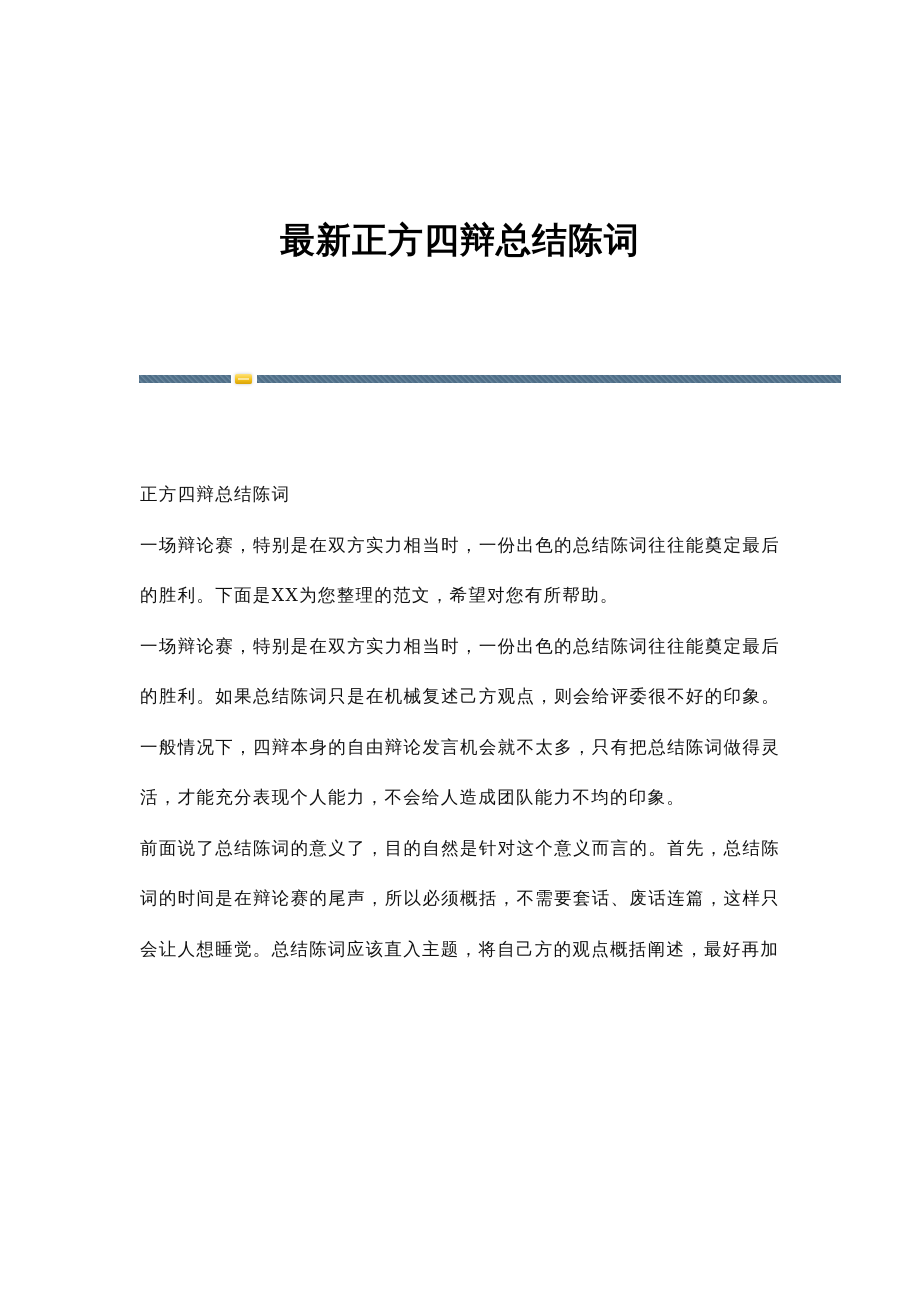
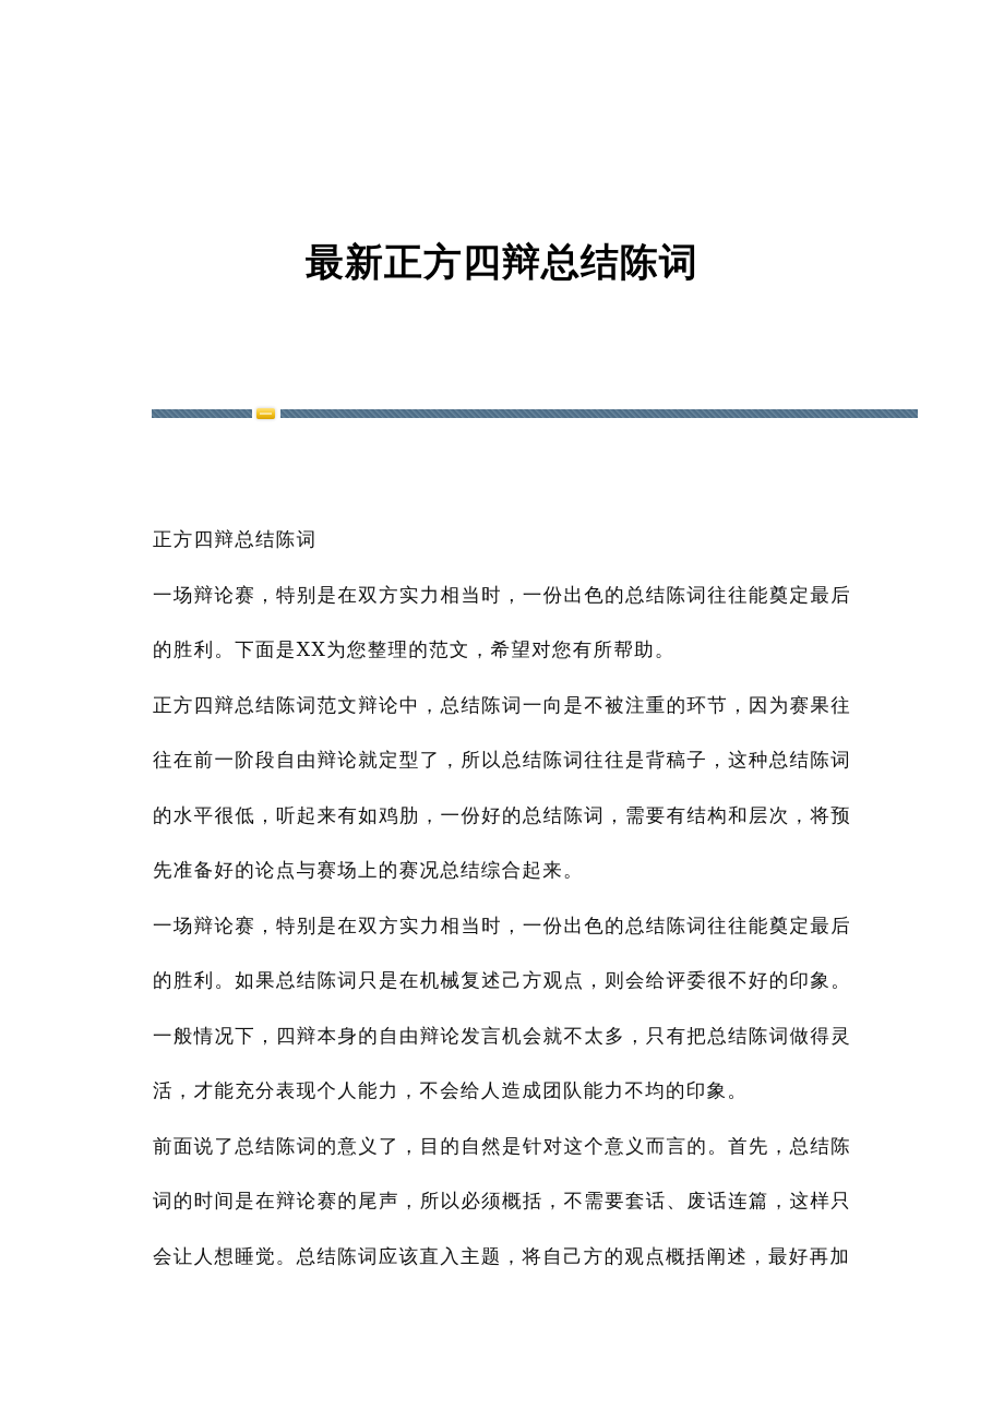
  最新正方四辩总结陈词
  正方四辩总结陈词
  一场辩论赛，特别是在双方实力相当时，一份出色的总结陈词往往能奠定最后的胜利。下面是XX为您整理的范文，希望对您有所帮助。
+ 正方四辩总结陈词范文辩论中，总结陈词一向是不被注重的环节，因为赛果往往在前一阶段自由辩论就定型了，所以总结陈词往往是背稿子，这种总结陈词的水平很低，听起来有如鸡肋，一份好的总结陈词，需要有结构和层次，将预先准备好的论点与赛场上的赛况总结综合起来。
  一场辩论赛，特别是在双方实力相当时，一份出色的总结陈词往往能奠定最后的胜利。如果总结陈词只是在机械复述己方观点，则会给评委很不好的印象。一般情况下，四辩本身的自由辩论发言机会就不太多，只有把总结陈词做得灵活，才能充分表现个人能力，不会给人造成团队能力不均的印象。
  前面说了总结陈词的意义了，目的自然是针对这个意义而言的。首先，总结陈词的时间是在辩论赛的尾声，所以必须概括，不需要套话、废话连篇，这样只会让人想睡觉。总结陈词应该直入主题，将自己方的观点概括阐述，最好再加
